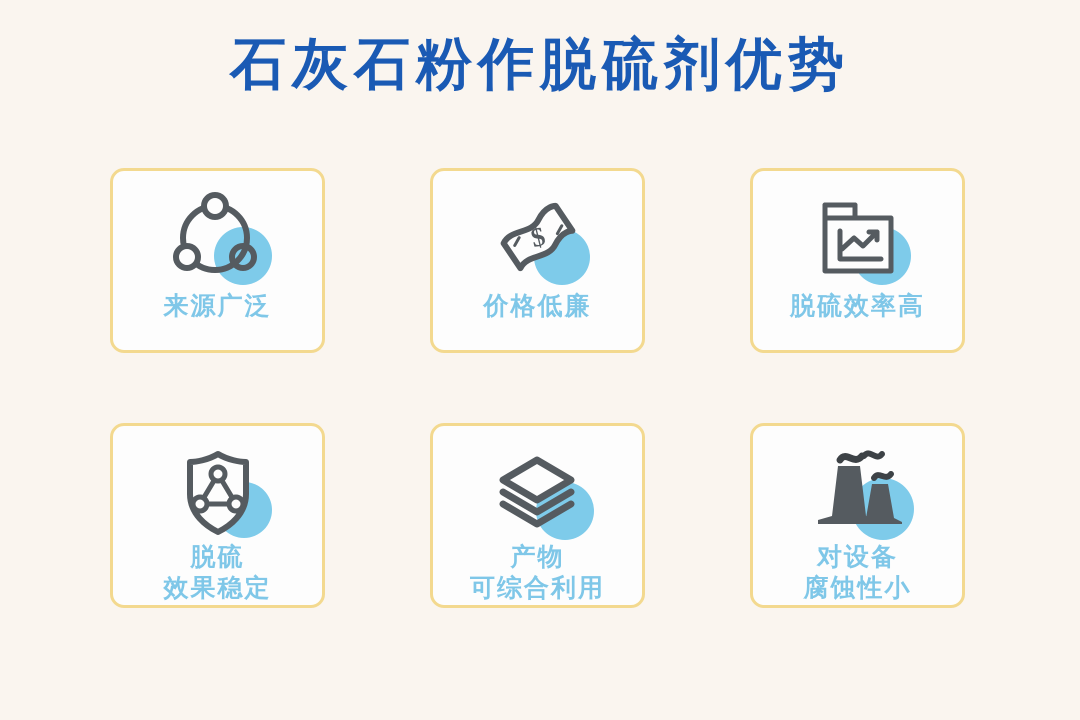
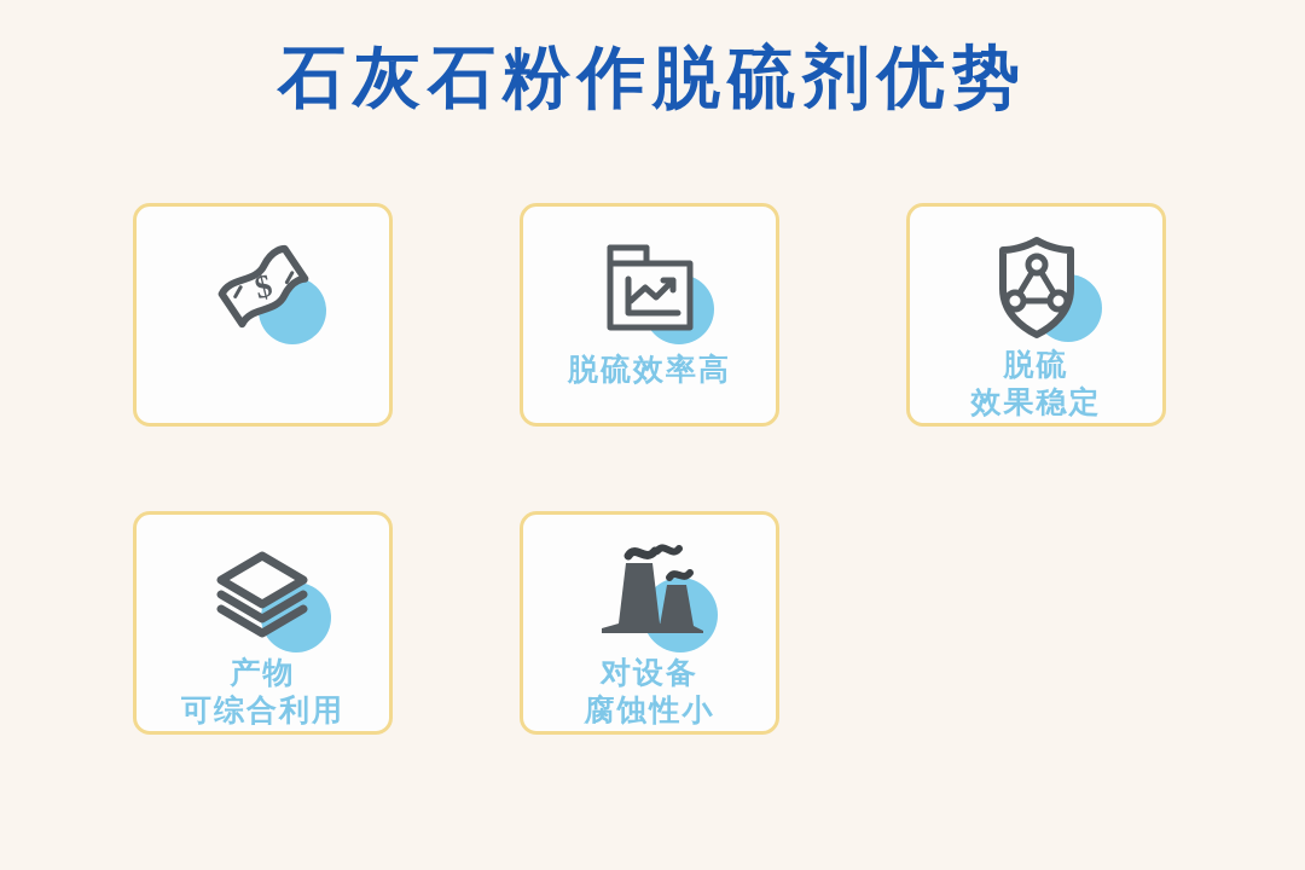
  石灰石粉作脱硫剂优势
- 来源广泛
- 价格低廉
  脱硫效率高
  脱硫
  效果稳定
  产物
  可综合利用
  对设备
  腐蚀性小
